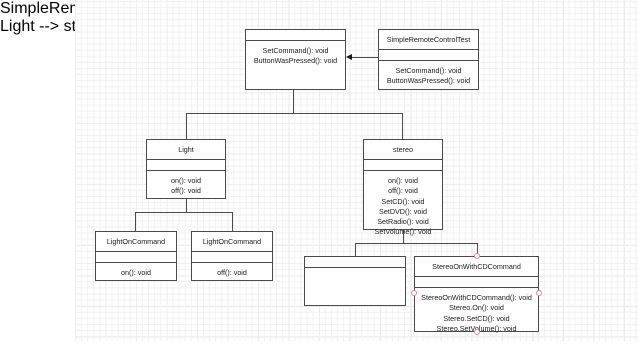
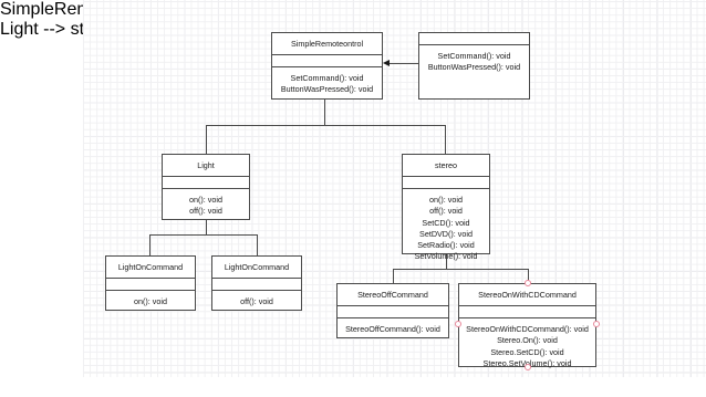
  SimpleRemoteontrol : horizontal association with arrowhead --> Light --> stereo -->
+ SimpleRemoteontrol
  SetCommand(): void
  ButtonWasPressed(): void
- SimpleRemoteControlTest
  SetCommand(): void
  ButtonWasPressed(): void
  Light
  on(): void
  off(): void
  stereo
  on(): void
  off(): void
  SetCD(): void
  SetDVD(): void
  SetRadio(): void
  SetVolume(): void
  LightOnCommand
  on(): void
  LightOnCommand
  off(): void
+ StereoOffCommand
+ StereoOffCommand(): void
  StereoOnWithCDCommand
  StereoOnWithCDCommand(): void
  Stereo.On(): void
  Stereo.SetCD(): void
  Stereo.SetVlume(): void
